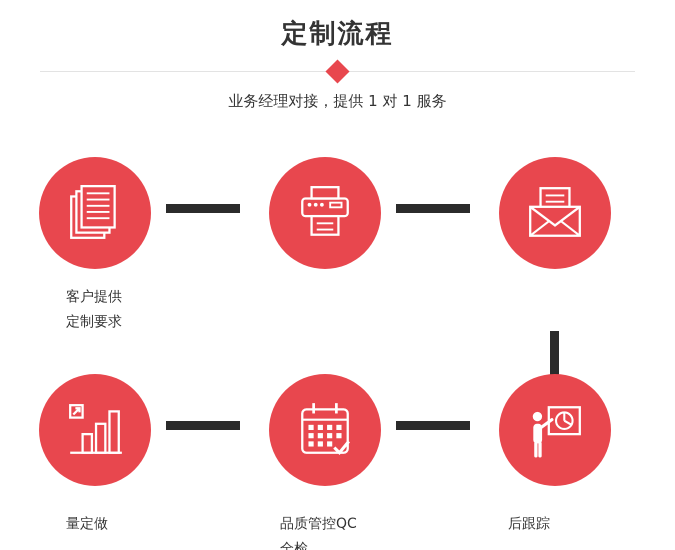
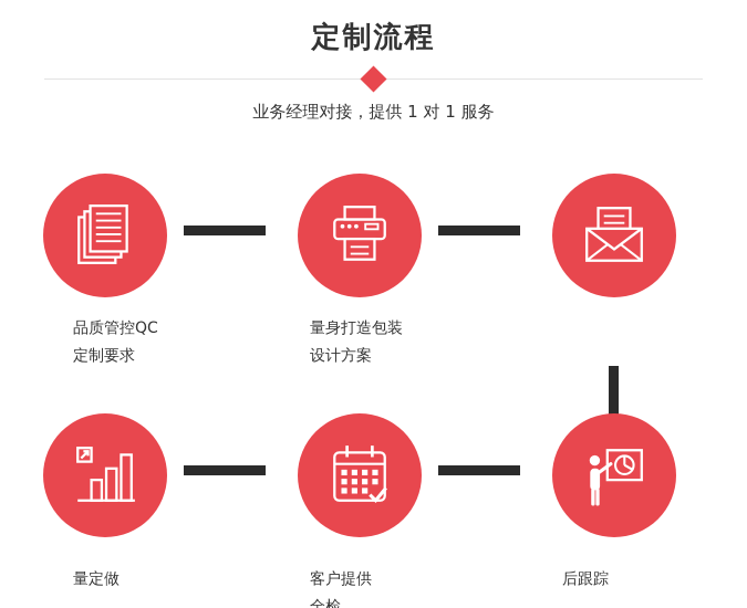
  定制流程
  业务经理对接，提供 1 对 1 服务
- 客户提供
+ 品质管控QC
  定制要求
+ 量身打造包装
+ 设计方案
  量定做
- 品质管控QC
+ 客户提供
  全检
  后跟踪
